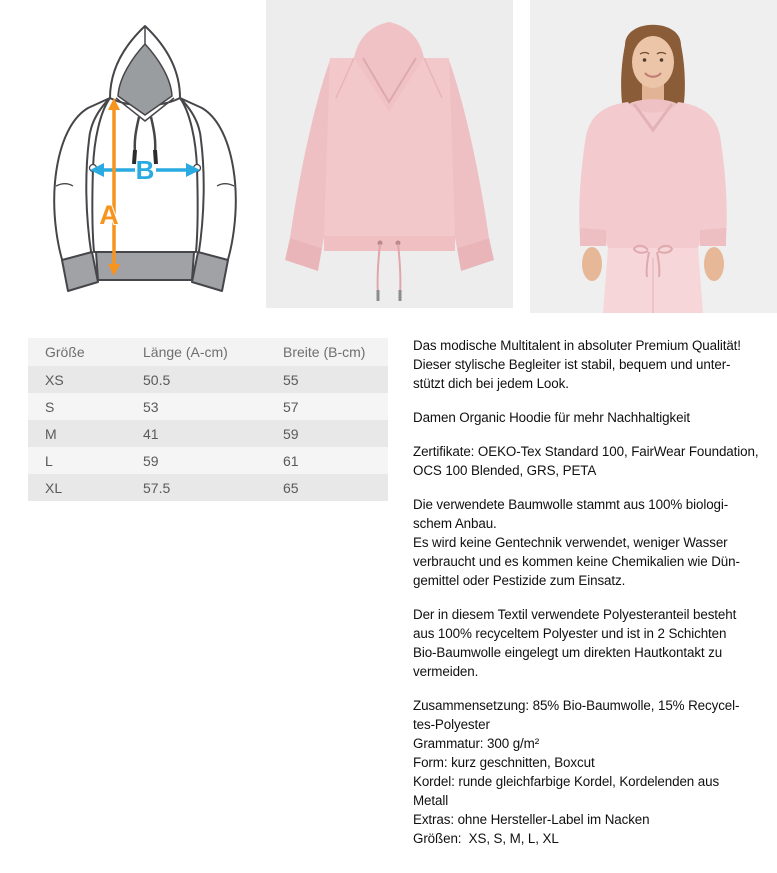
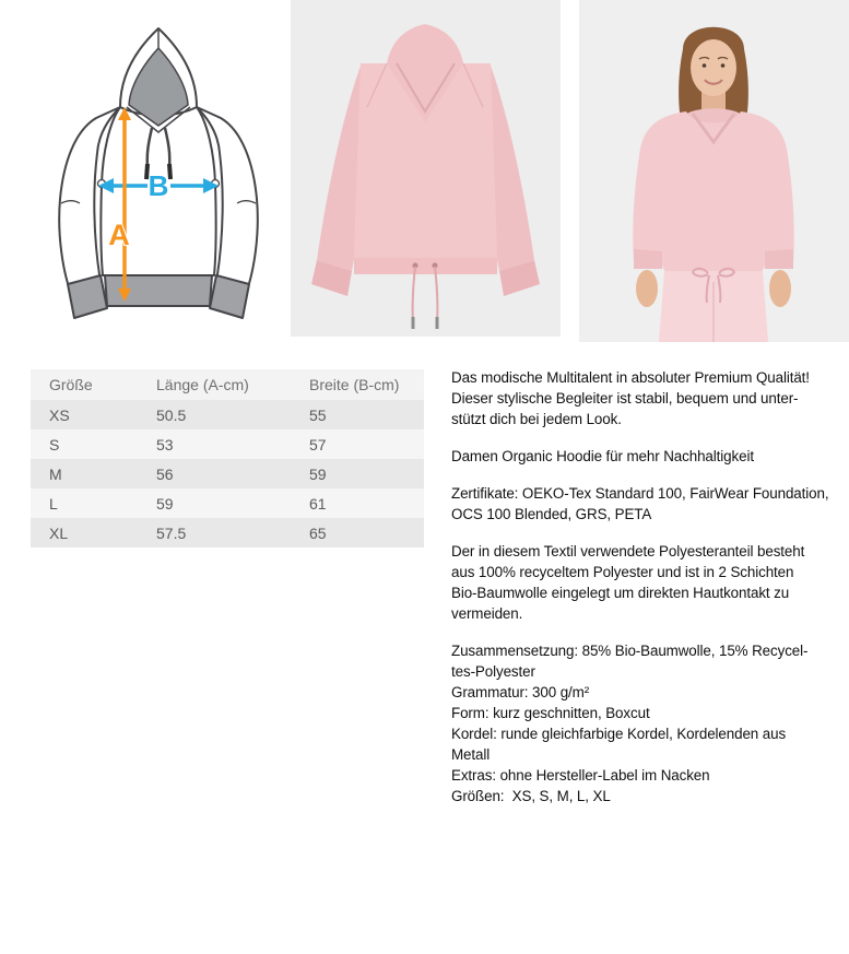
  B
  A
  Größe
  Länge (A-cm)
  Breite (B-cm)
  XS
  50.5
  55
  S
  53
  57
  M
- 41
+ 56
  59
  L
  59
  61
  XL
  57.5
  65
  Das modische Multitalent in absoluter Premium Qualität!
  Dieser stylische Begleiter ist stabil, bequem und unter-
  stützt dich bei jedem Look.
  Damen Organic Hoodie für mehr Nachhaltigkeit
  Zertifikate: OEKO-Tex Standard 100, FairWear Foundation,
  OCS 100 Blended, GRS, PETA
- Die verwendete Baumwolle stammt aus 100% biologi-
- schem Anbau.
- Es wird keine Gentechnik verwendet, weniger Wasser
- verbraucht und es kommen keine Chemikalien wie Dün-
- gemittel oder Pestizide zum Einsatz.
  Der in diesem Textil verwendete Polyesteranteil besteht
  aus 100% recyceltem Polyester und ist in 2 Schichten
  Bio-Baumwolle eingelegt um direkten Hautkontakt zu
  vermeiden.
  Zusammensetzung: 85% Bio-Baumwolle, 15% Recycel-
  tes-Polyester
  Grammatur: 300 g/m²
  Form: kurz geschnitten, Boxcut
  Kordel: runde gleichfarbige Kordel, Kordelenden aus
  Metall
  Extras: ohne Hersteller-Label im Nacken
  Größen: XS, S, M, L, XL
